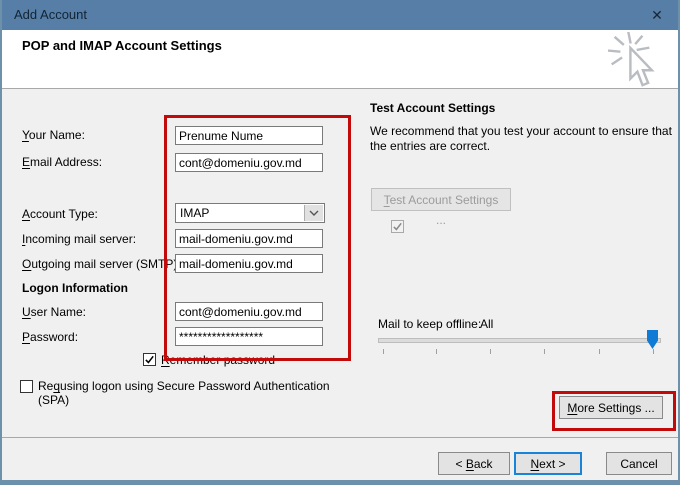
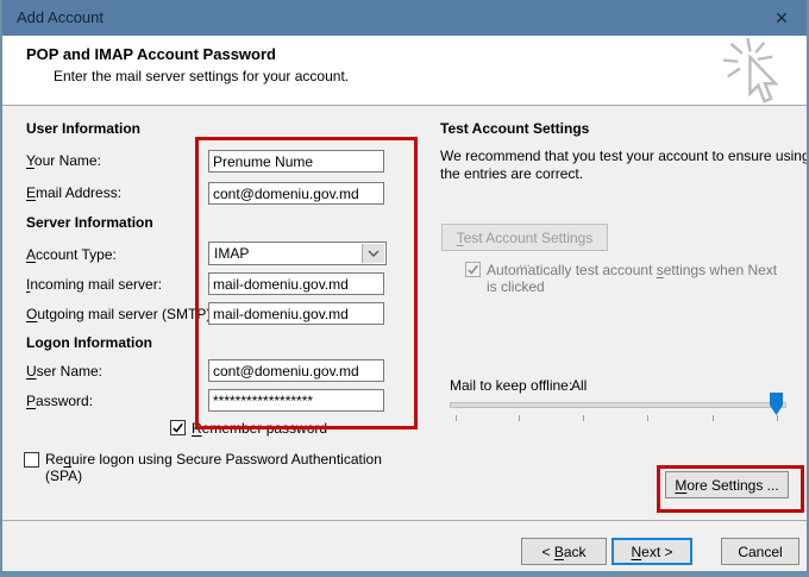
  Add Account
  ✕
- POP and IMAP Account Settings
+ POP and IMAP Account Password
+ Enter the mail server settings for your account.
+ User Information
  Your Name:
  Prenume Nume
  Email Address:
  cont@domeniu.gov.md
+ Server Information
  Account Type:
  IMAP
  Incoming mail server:
  mail-domeniu.gov.md
  Outgoing mail server (SMTP
  mail-domeniu.gov.md
  Logon Information
  User Name:
  cont@domeniu.gov.md
  Password:
  ******************
  Remember password
- Requsing logon using Secure Password Authentication (SPA)
+ Require logon using Secure Password Authentication (SPA)
  Test Account Settings
- We recommend that you test your account to ensure that
+ We recommend that you test your account to ensure using
  the entries are correct.
  Test Account Settings ...
+ Automatically test account settings when Next is clicked
  Mail to keep offline:
  All
  More Settings ...
  < Back
  Next >
  Cancel
